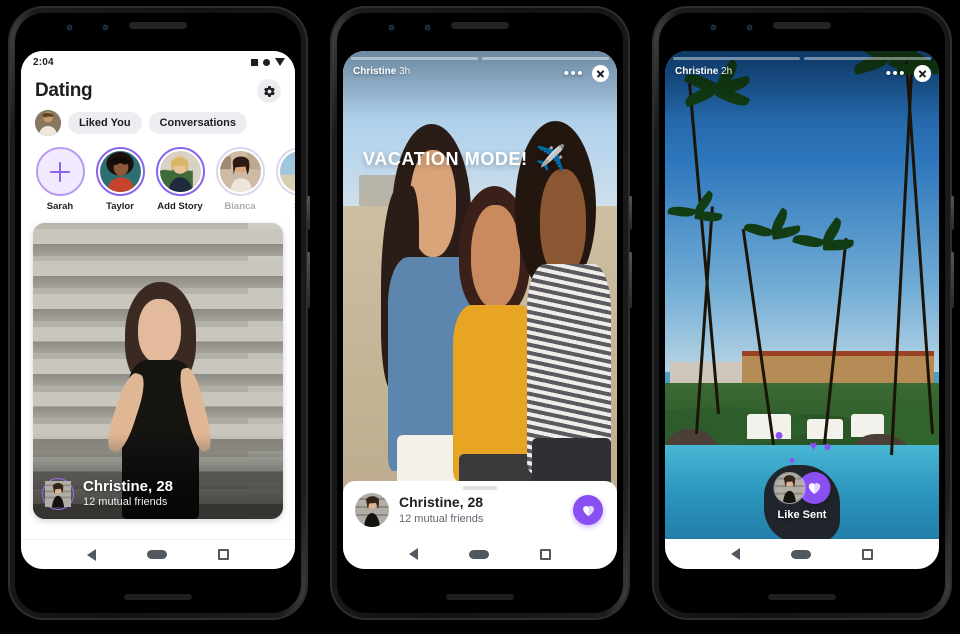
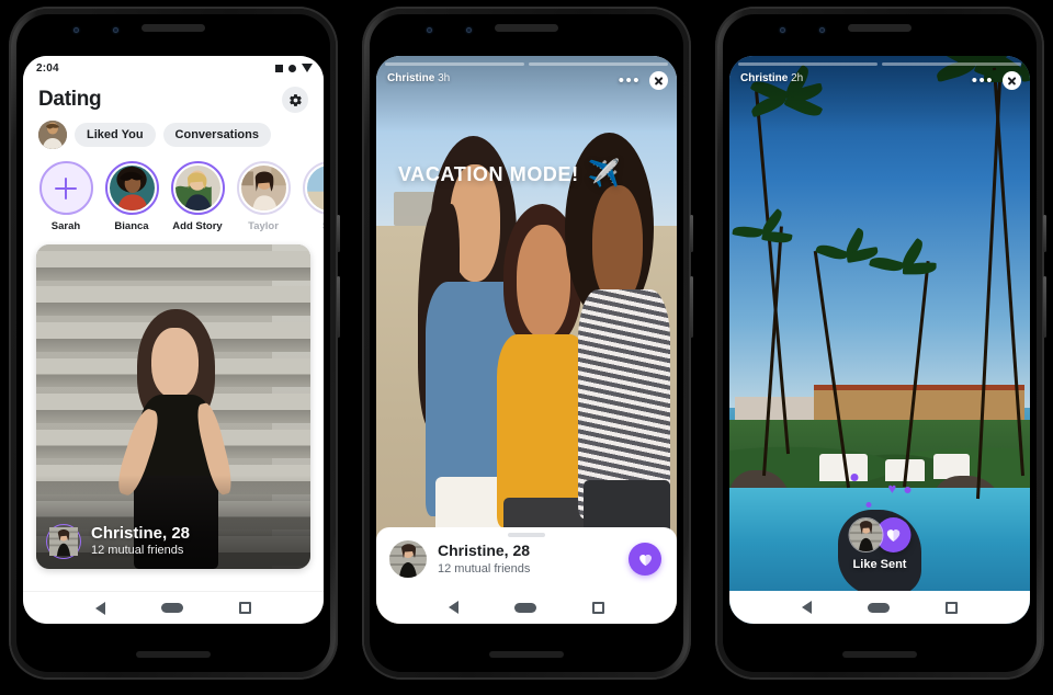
  2:04
  Dating
  Liked You
  Conversations
  Sarah
- Taylor
+ Bianca
  Add Story
- Bianca
+ Taylor
  Christine, 28
  12 mutual friends
  Christine 3h
  •••
  VACATION MODE!
  ✈️
  Christine, 28
  12 mutual friends
  Christine 2h
  •••
  ♥
  Like Sent
